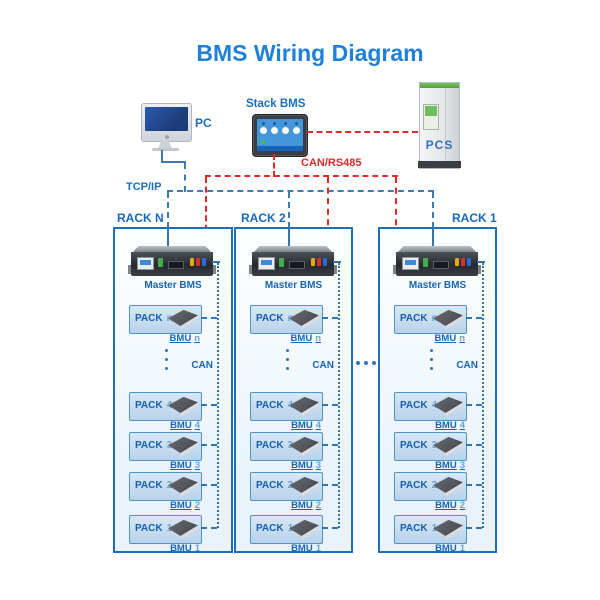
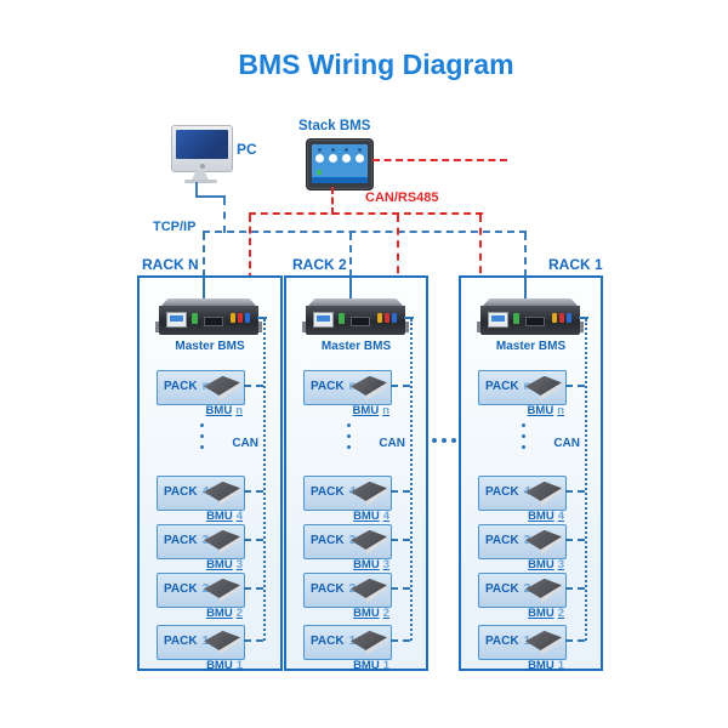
  BMS Wiring Diagram
  PC
  Stack BMS
- PCS
  TCP/IP
  CAN/RS485
  RACK N
  RACK 2
  RACK 1
  Master BMS
  CAN
  PACK
  BMU n
  PACK
  BMU 4
  PACK
  BMU 3
  PACK
  BMU 2
  PACK
  BMU 1
  Master BMS
  CAN
  PACK
  BMU n
  PACK
  BMU 4
  PACK
  BMU 3
  PACK
  BMU 2
  PACK
  BMU 1
  Master BMS
  CAN
  PACK
  BMU n
  PACK
  BMU 4
  PACK
  BMU 3
  PACK
  BMU 2
  PACK
  BMU 1
